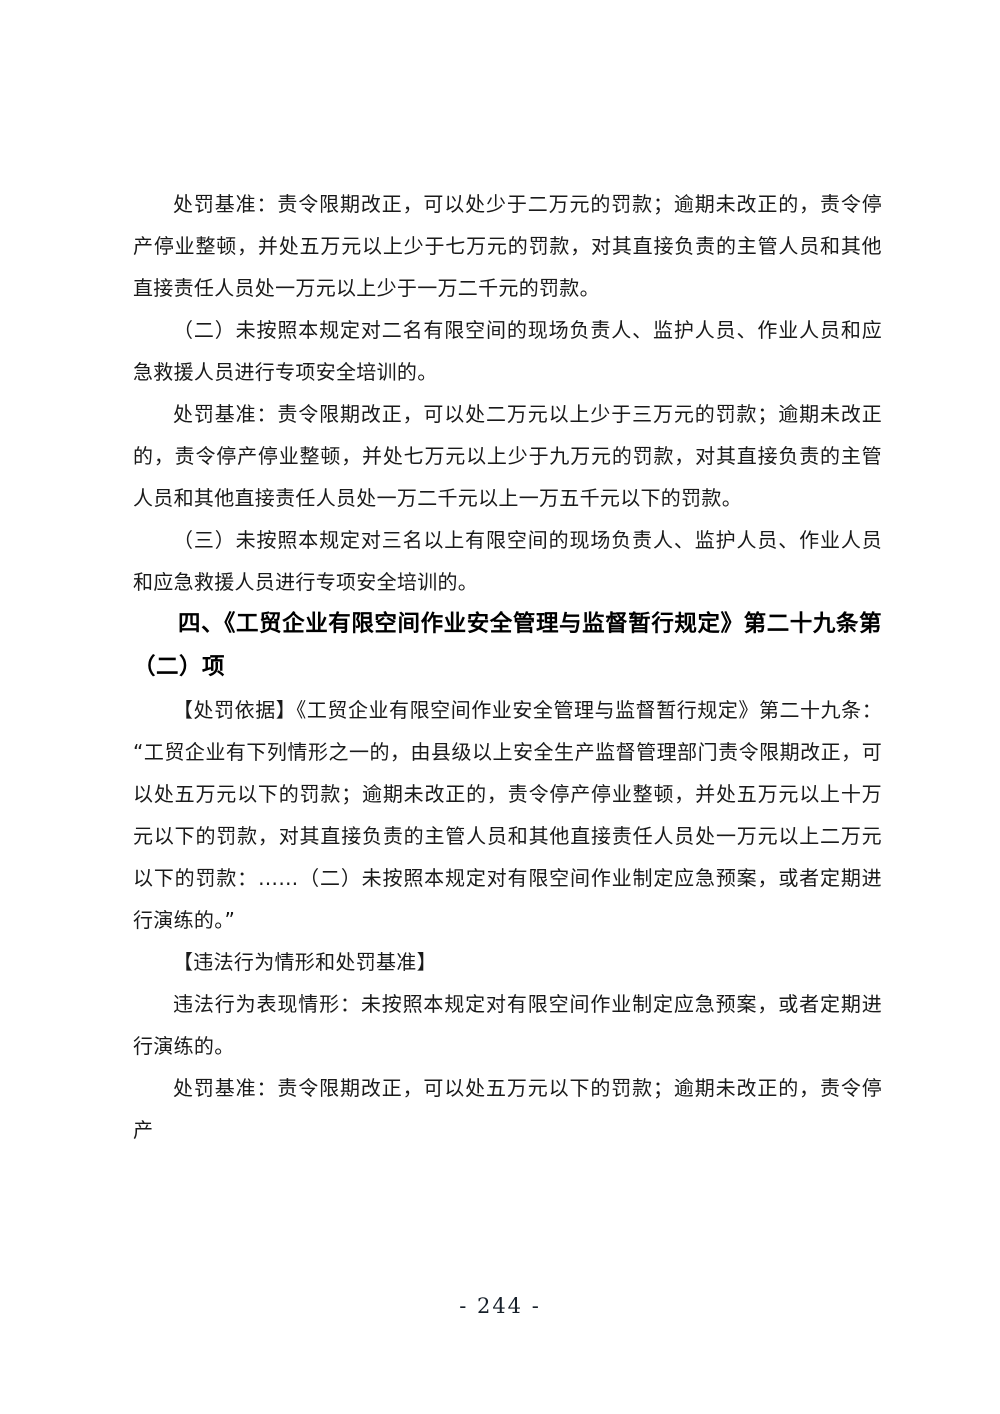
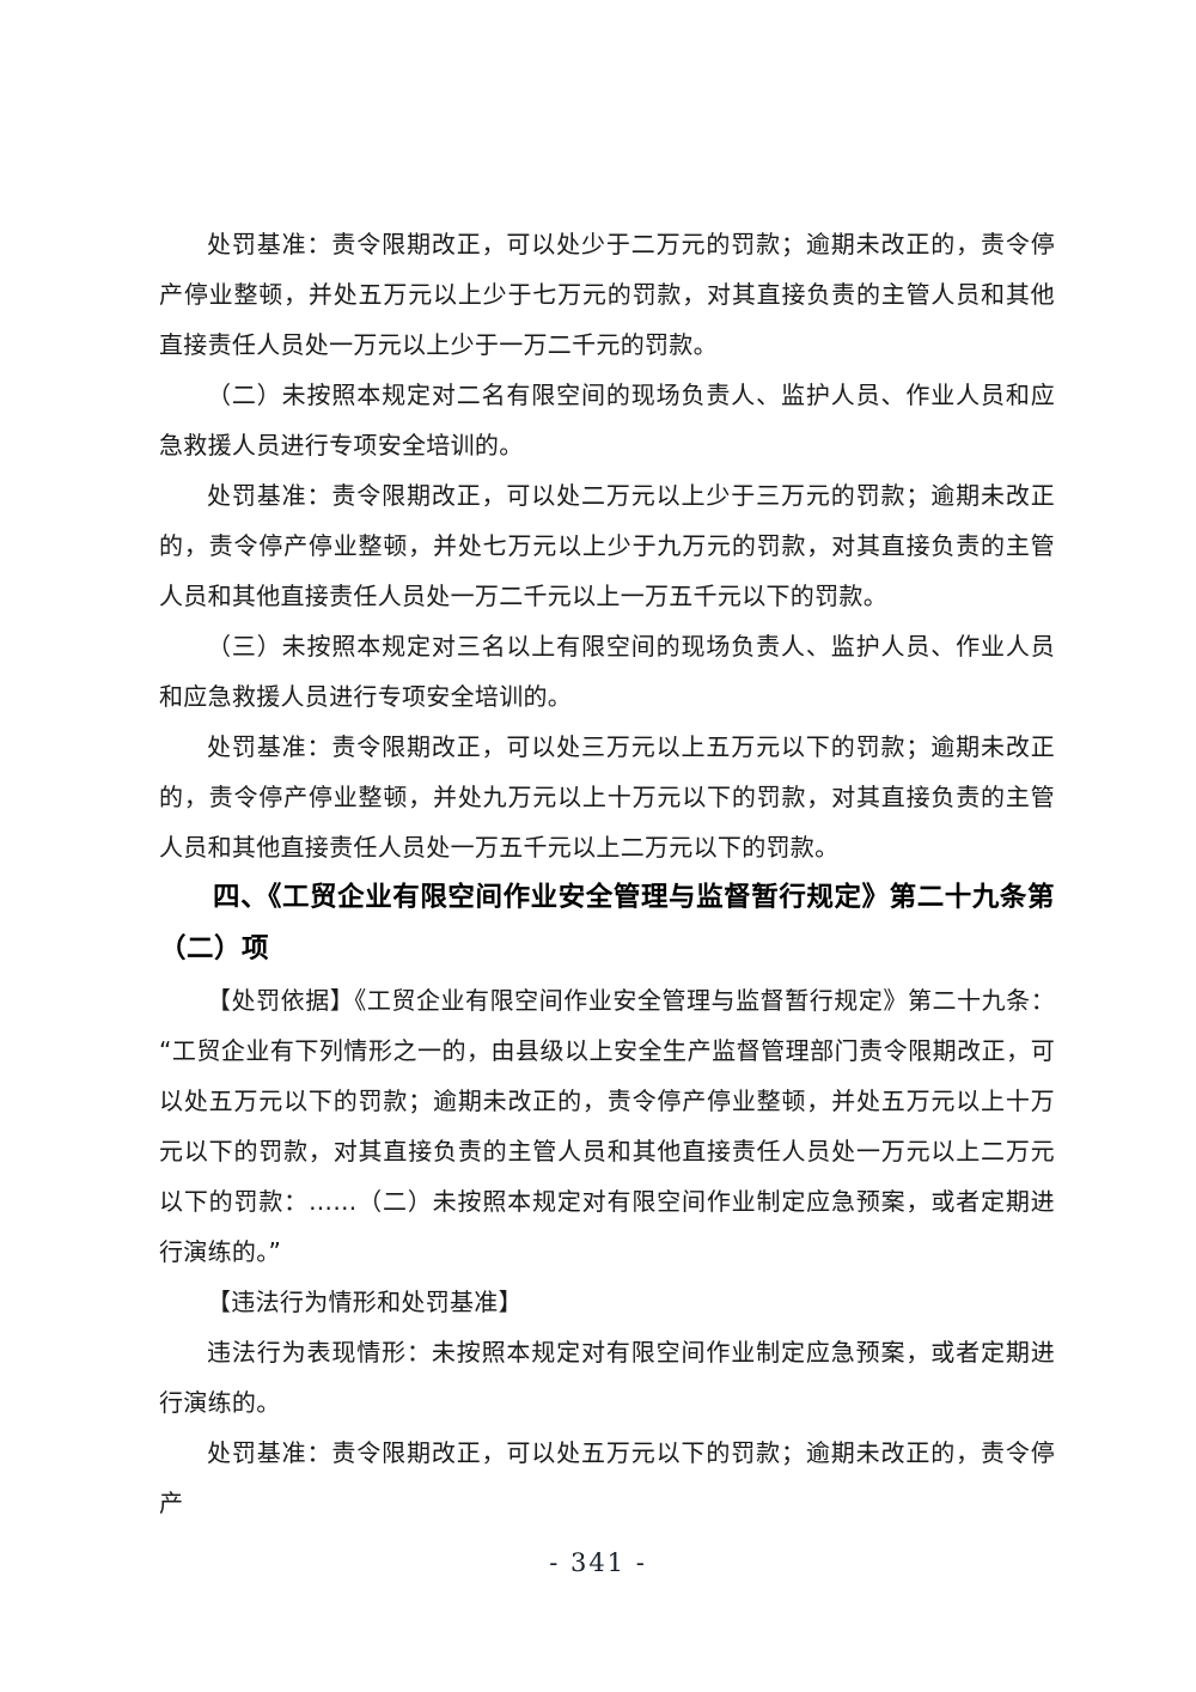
  处罚基准：责令限期改正，可以处少于二万元的罚款；逾期未改正的，责令停产停业整顿，并处五万元以上少于七万元的罚款，对其直接负责的主管人员和其他直接责任人员处一万元以上少于一万二千元的罚款。
  （二）未按照本规定对二名有限空间的现场负责人、监护人员、作业人员和应急救援人员进行专项安全培训的。
  处罚基准：责令限期改正，可以处二万元以上少于三万元的罚款；逾期未改正的，责令停产停业整顿，并处七万元以上少于九万元的罚款，对其直接负责的主管人员和其他直接责任人员处一万二千元以上一万五千元以下的罚款。
  （三）未按照本规定对三名以上有限空间的现场负责人、监护人员、作业人员和应急救援人员进行专项安全培训的。
+ 处罚基准：责令限期改正，可以处三万元以上五万元以下的罚款；逾期未改正的，责令停产停业整顿，并处九万元以上十万元以下的罚款，对其直接负责的主管人员和其他直接责任人员处一万五千元以上二万元以下的罚款。
  四、《工贸企业有限空间作业安全管理与监督暂行规定》第二十九条第（二）项
  【处罚依据】《工贸企业有限空间作业安全管理与监督暂行规定》第二十九条：“工贸企业有下列情形之一的，由县级以上安全生产监督管理部门责令限期改正，可以处五万元以下的罚款；逾期未改正的，责令停产停业整顿，并处五万元以上十万元以下的罚款，对其直接负责的主管人员和其他直接责任人员处一万元以上二万元以下的罚款：……（二）未按照本规定对有限空间作业制定应急预案，或者定期进行演练的。”
  【违法行为情形和处罚基准】
  违法行为表现情形：未按照本规定对有限空间作业制定应急预案，或者定期进行演练的。
  处罚基准：责令限期改正，可以处五万元以下的罚款；逾期未改正的，责令停产
- - 244 -
+ - 341 -
